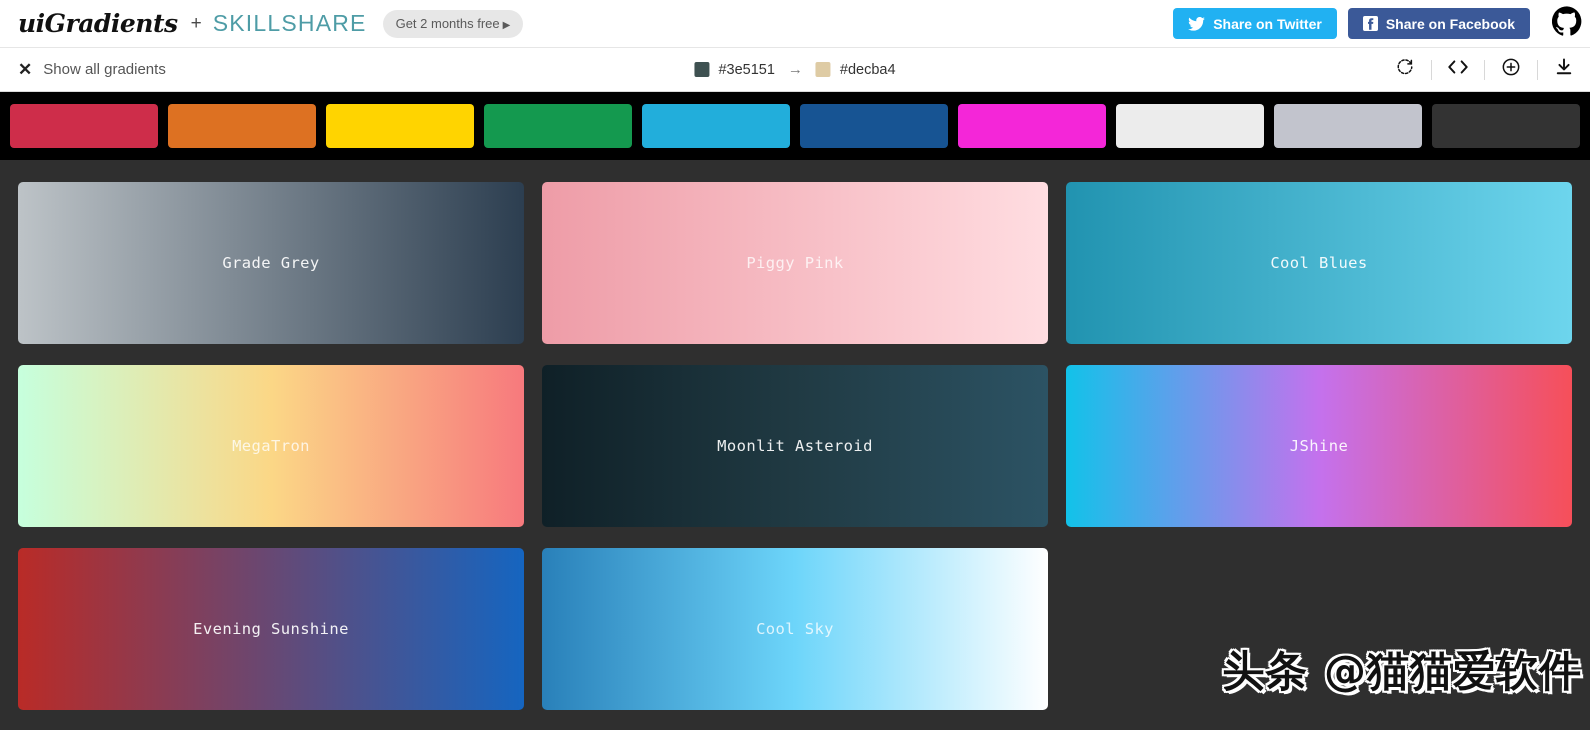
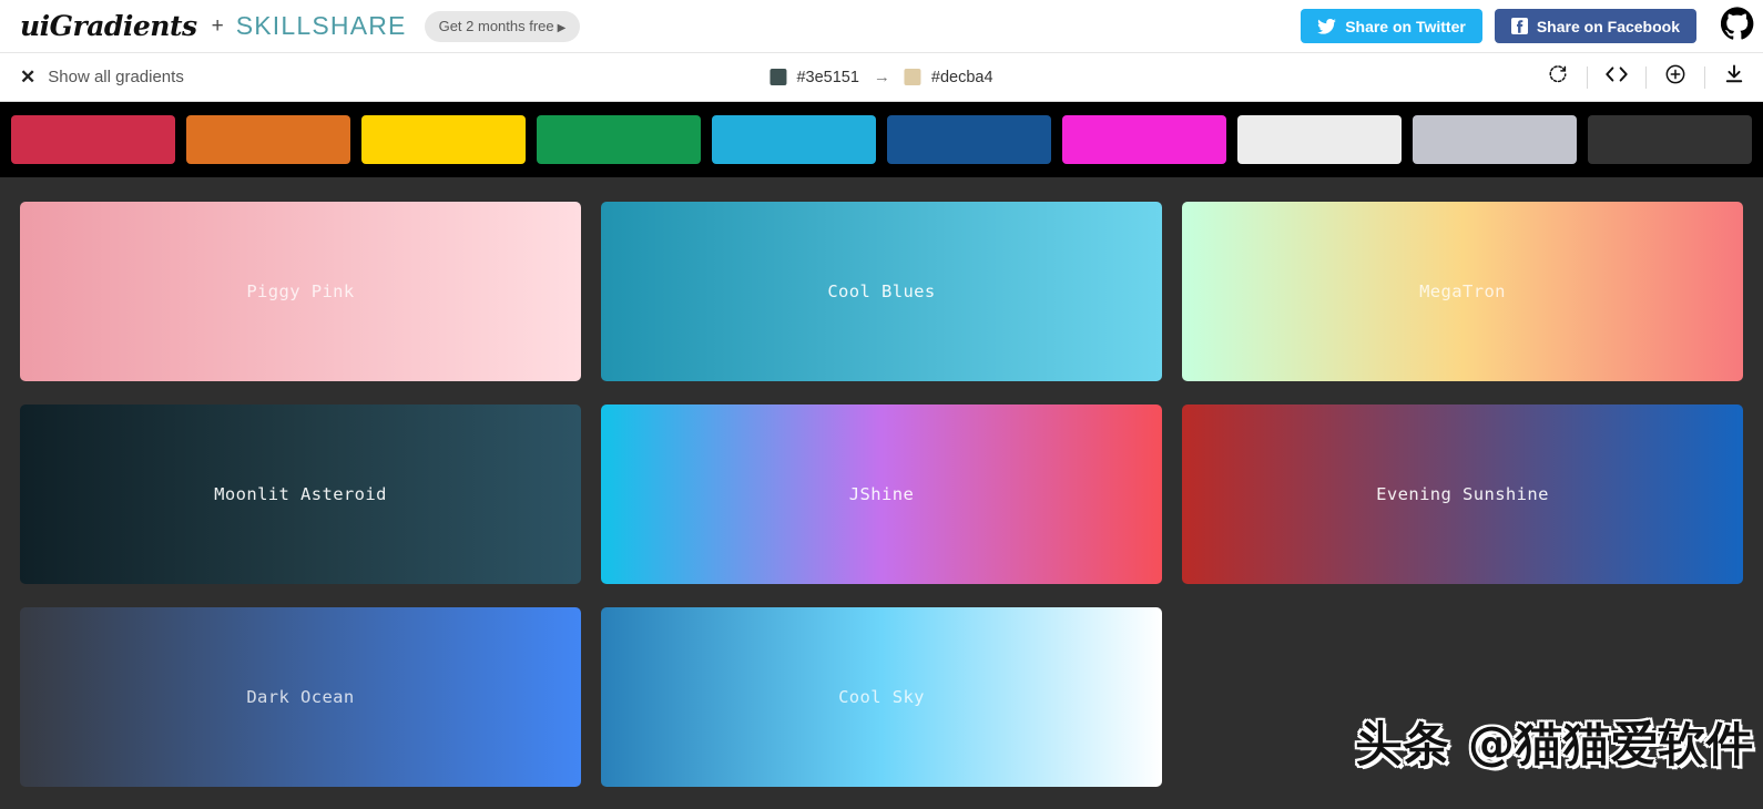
  uiGradients
  +
  SKILLSHARE
  Get 2 months free ▶
  Share on Twitter
  Share on Facebook
  ✕
  Show all gradients
  #3e5151
  →
  #decba4
- Grade Grey
  Piggy Pink
  Cool Blues
  MegaTron
  Moonlit Asteroid
  JShine
  Evening Sunshine
+ Dark Ocean
  Cool Sky
  头条 @猫猫爱软件
